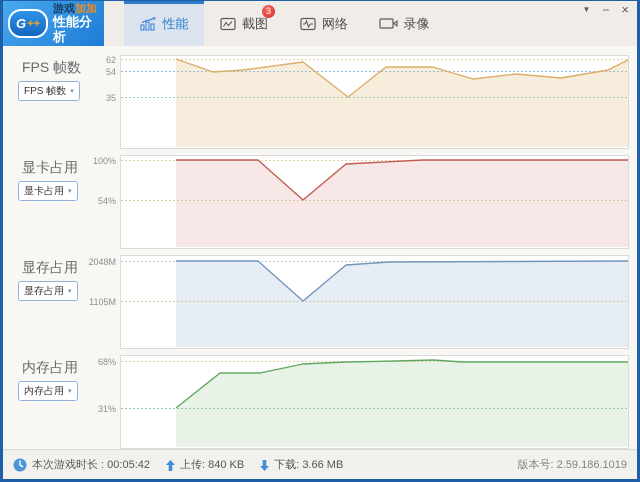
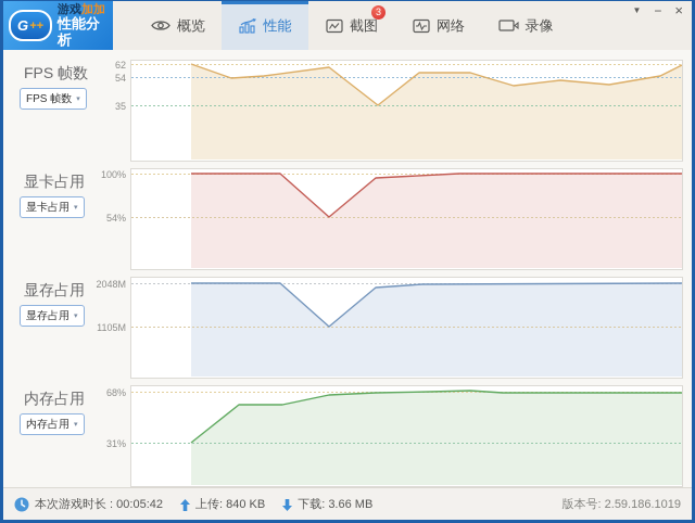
  G
  ++
  游戏加加
  性能分析
+ 概览
  性能
  截图
  3
  网络
  录像
  ▼
  −
  ×
  FPS 帧数
  FPS 帧数
  62
  54
  35
  显卡占用
  显卡占用
  100%
  54%
  显存占用
  显存占用
  2048M
  1105M
  内存占用
  内存占用
  68%
  31%
  本次游戏时长 : 00:05:42
  上传: 840 KB
  下载: 3.66 MB
  版本号: 2.59.186.1019
